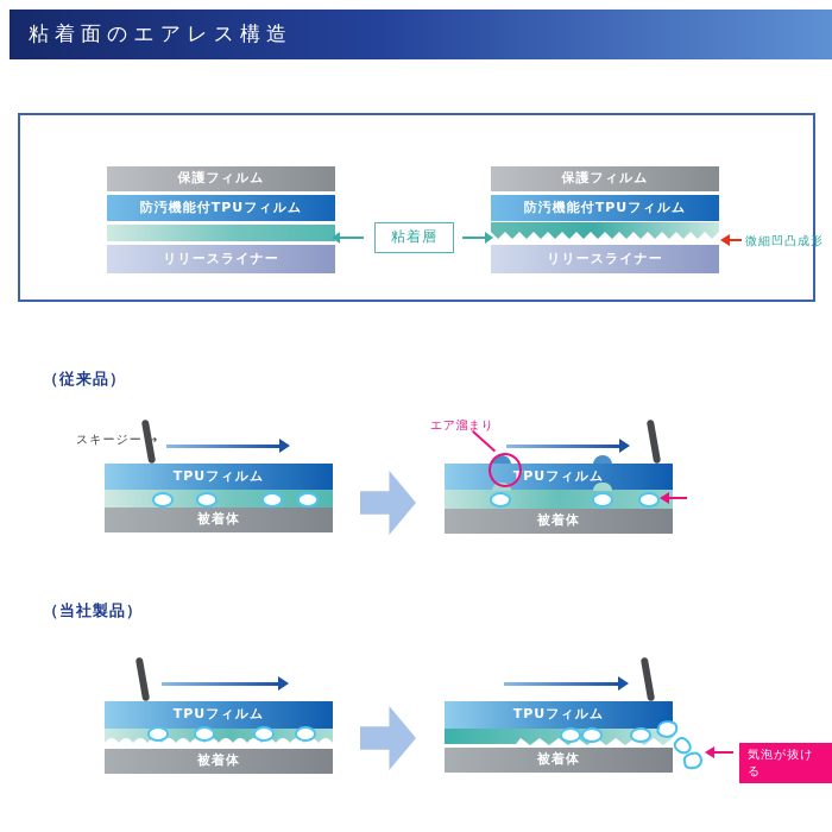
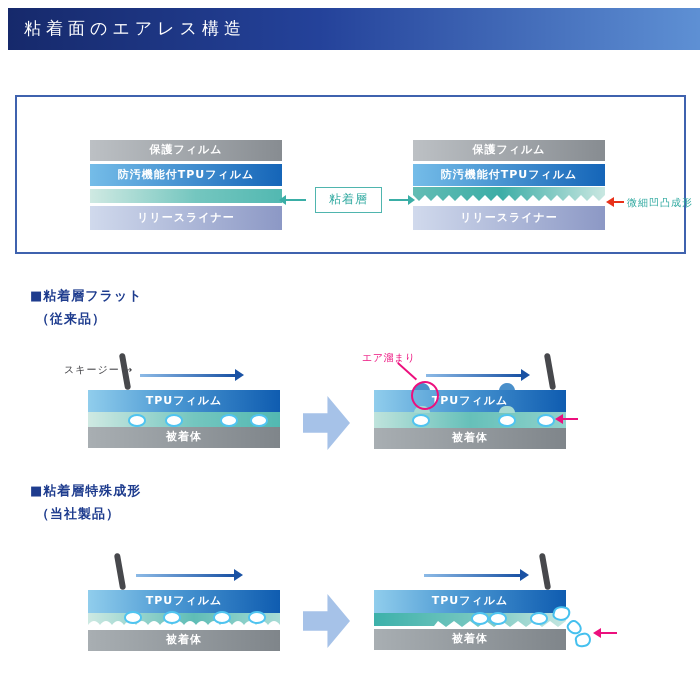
  粘着面のエアレス構造
  保護フィルム
  防汚機能付TPUフィルム
  リリースライナー
  粘着層
  保護フィルム
  防汚機能付TPUフィルム
  リリースライナー
  微細凹凸成形
+ ■粘着層フラット
  （従来品）
  スキージー →
  TPUフィルム
  被着体
  エア溜まり
  TPUフィルム
  被着体
+ ■粘着層特殊成形
  （当社製品）
  TPUフィルム
  被着体
  TPUフィルム
  被着体
- 気泡が抜ける
